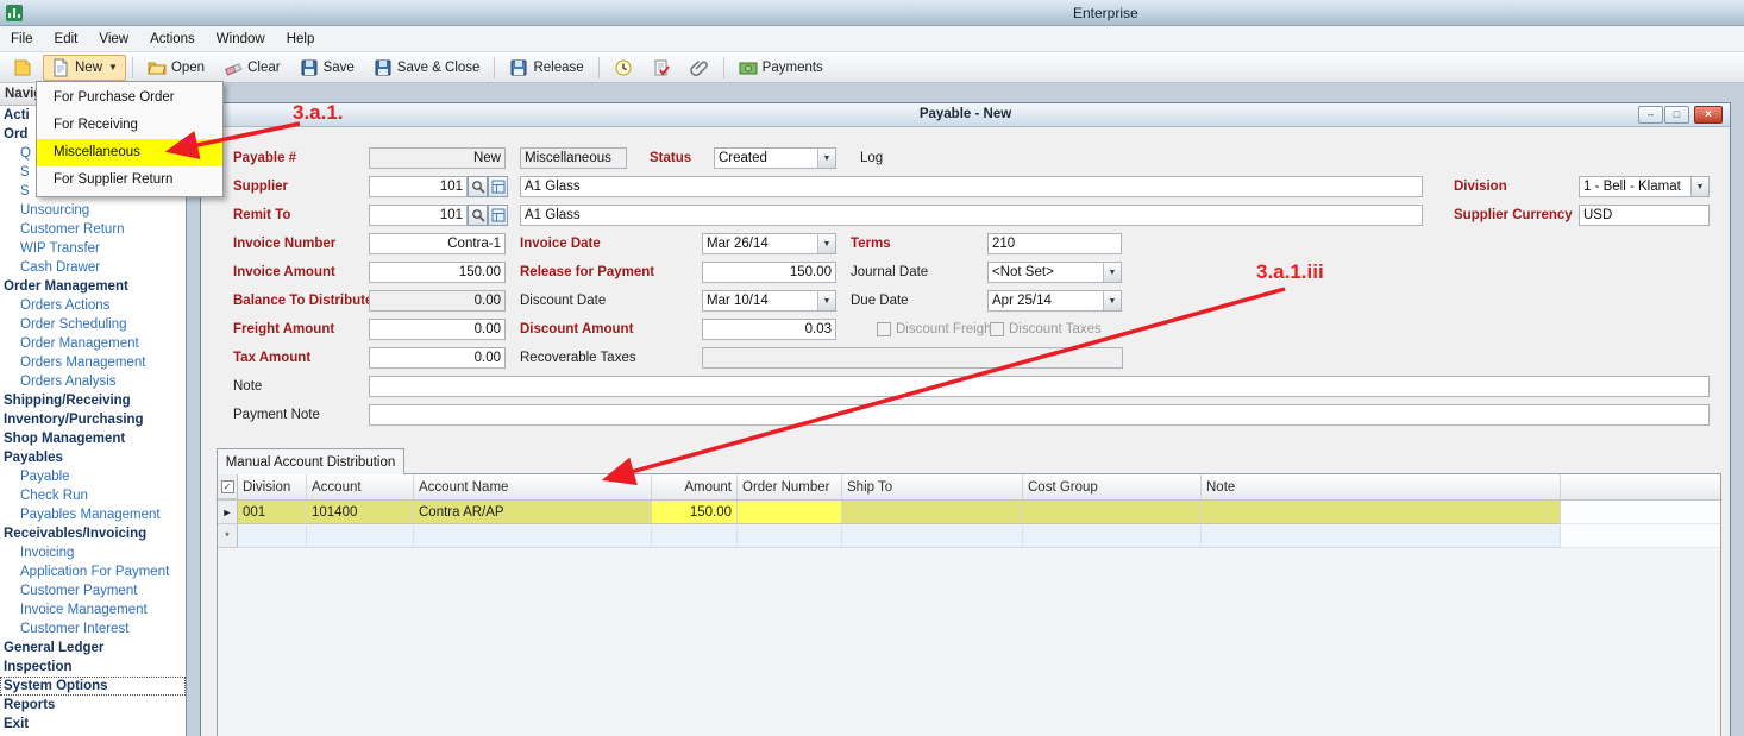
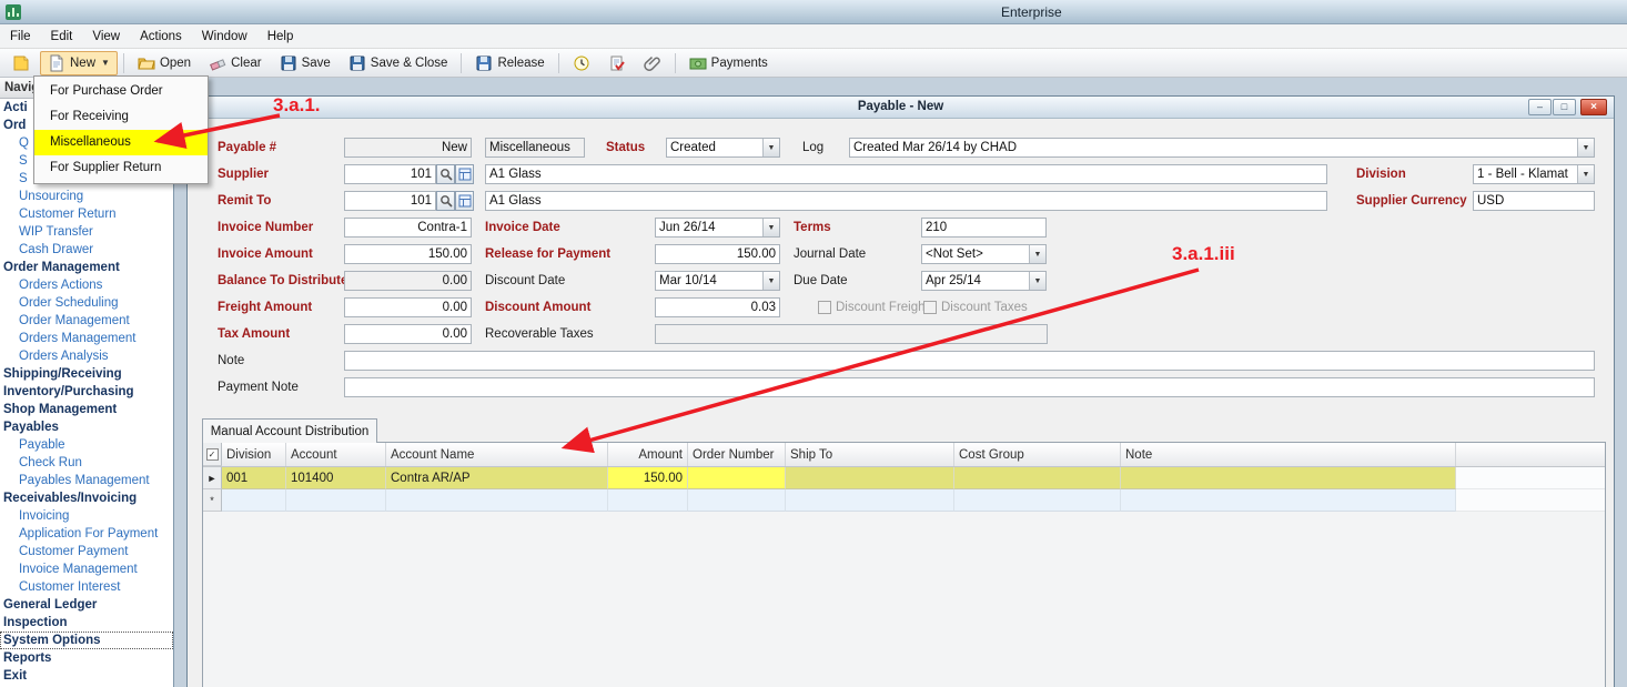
  Enterprise
  File
  Edit
  View
  Actions
  Window
  Help
  New
  ▼
  Open
  Clear
  Save
  Save & Close
  Release
  Payments
  Acti
  Ord
  Q
  S
  S
  Unsourcing
  Customer Return
  WIP Transfer
  Cash Drawer
  Order Management
  Orders Actions
  Order Scheduling
  Order Management
  Orders Management
  Orders Analysis
  Shipping/Receiving
  Inventory/Purchasing
  Shop Management
  Payables
  Payable
  Check Run
  Payables Management
  Receivables/Invoicing
  Invoicing
  Application For Payment
  Customer Payment
  Invoice Management
  Customer Interest
  General Ledger
  Inspection
  System Options
  Reports
  Exit
  Payable - New
  –
  □
  ×
  Payable #
  New
  Miscellaneous
  Status
  Created
  Log
+ Created Mar 26/14 by CHAD
  Supplier
  101
  A1 Glass
  Division
  1 - Bell - Klamat
  Remit To
  101
  A1 Glass
  Supplier Currency
  USD
  Invoice Number
  Contra-1
  Invoice Date
- Mar 26/14
+ Jun 26/14
  Terms
  210
  Invoice Amount
  150.00
  Release for Payment
  150.00
  Journal Date
  <Not Set>
  Balance To Distribut
  0.00
  Discount Date
  Mar 10/14
  Due Date
  Apr 25/14
  Freight Amount
  0.00
  Discount Amount
  0.03
  Discount Freigh
  Discount Taxes
  Tax Amount
  0.00
  Recoverable Taxes
  Note
  Payment Note
  Manual Account Distribution
  ✓
  Division
  Account
  Account Name
  Amount
  Order Number
  Ship To
  Cost Group
  Note
  ►
  001
  101400
  Contra AR/AP
  150.00
  *
  For Purchase Order
  For Receiving
  Miscellaneous
  For Supplier Return
  3.a.1.
  3.a.1.iii
